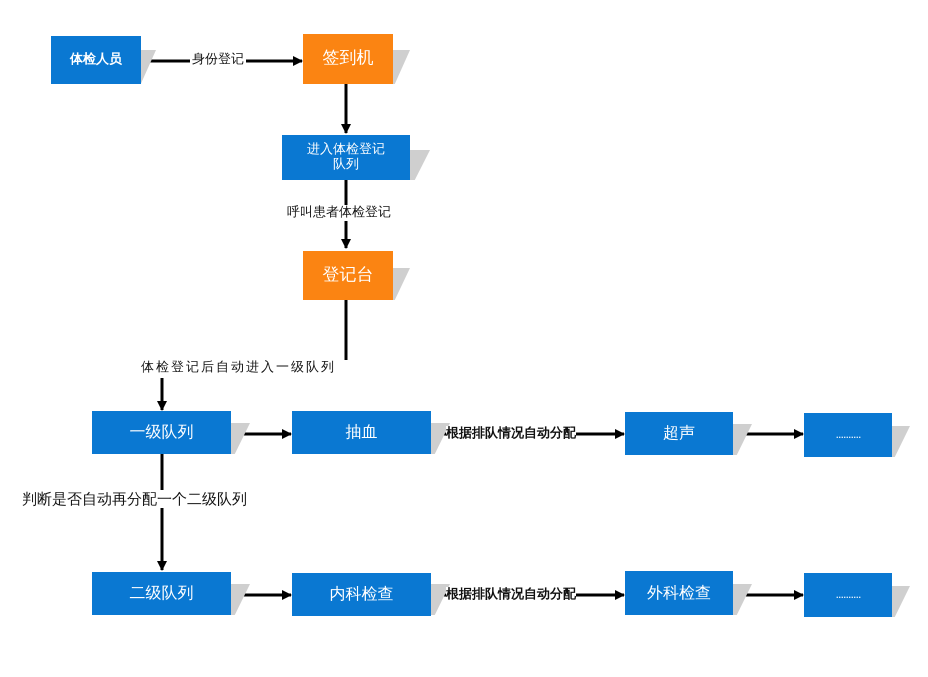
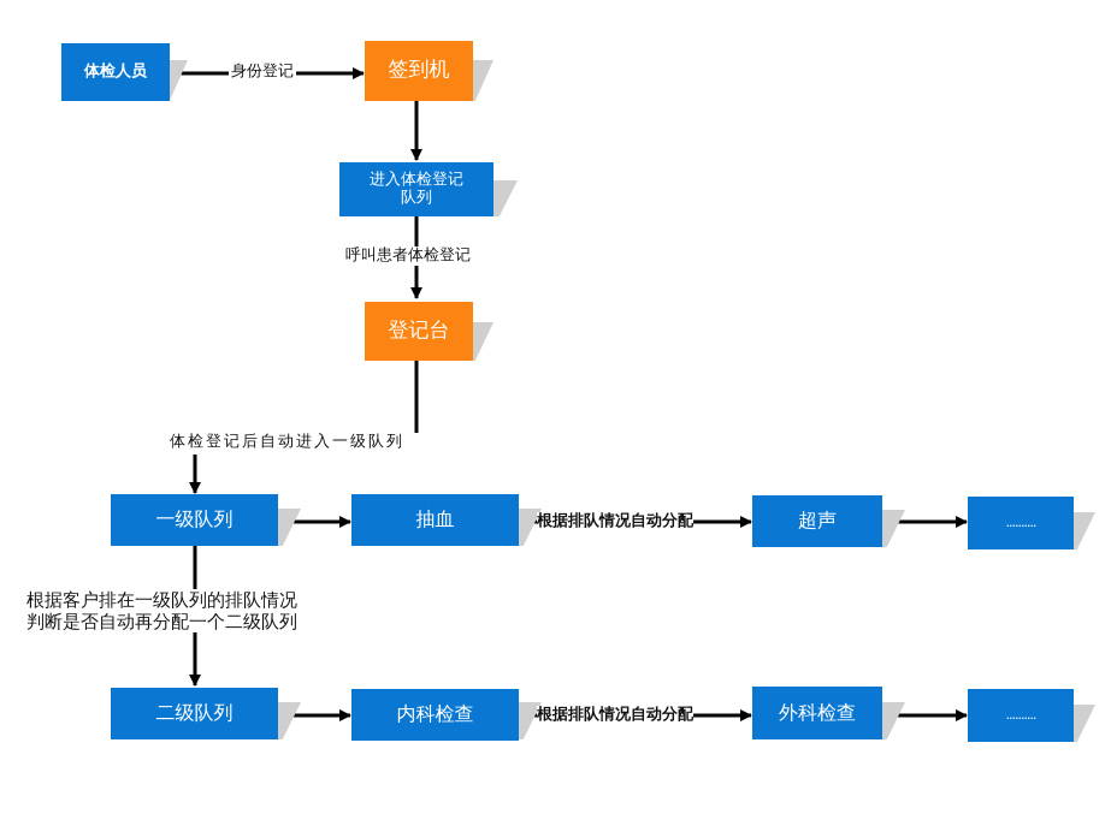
  体检人员
  签到机
  进入体检登记
  队列
  登记台
  一级队列
  抽血
  超声
  ..........
  二级队列
  内科检查
  外科检查
  ..........
  身份登记
  呼叫患者体检登记
  体检登记后自动进入一级队列
  根据排队情况自动分配
  根据排队情况自动分配
+ 根据客户排在一级队列的排队情况
  判断是否自动再分配一个二级队列
